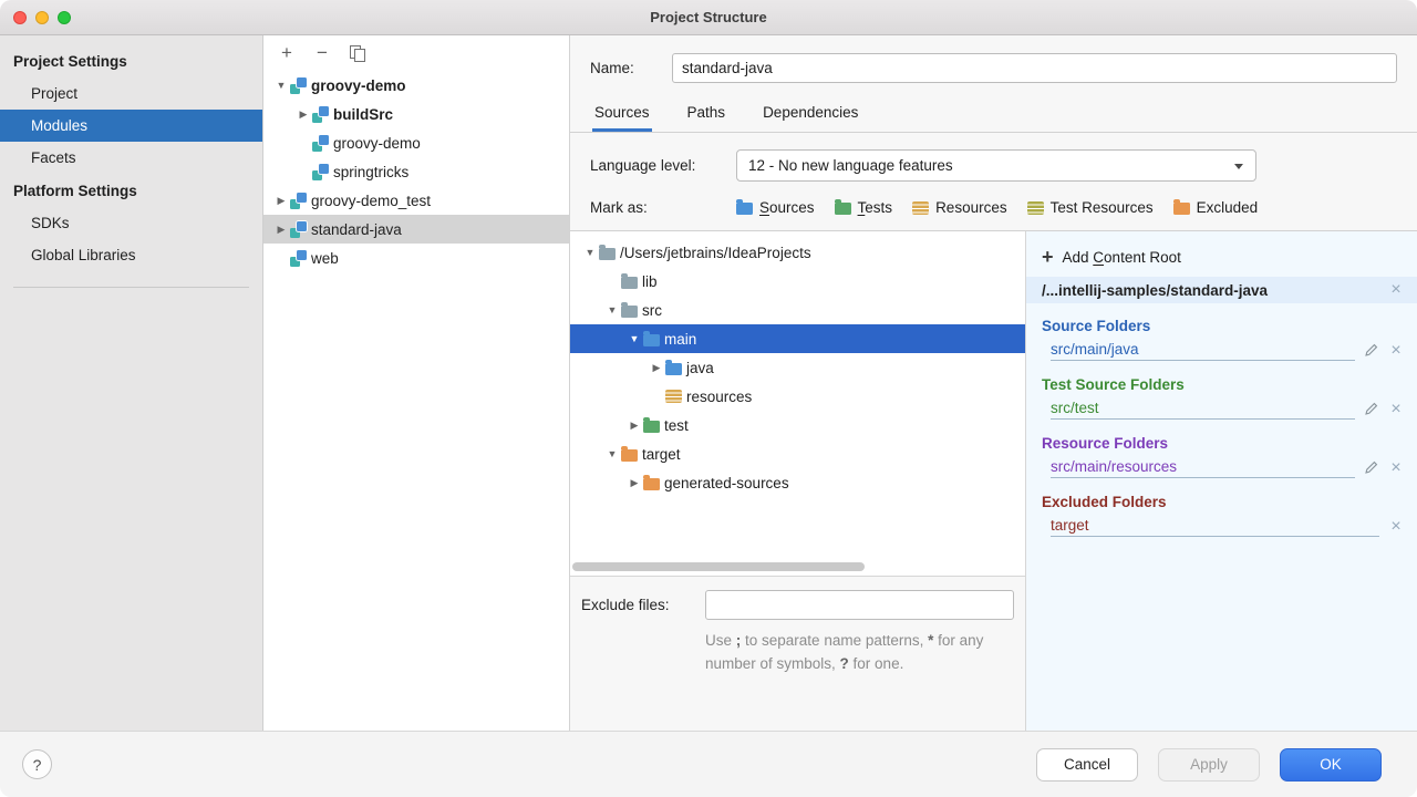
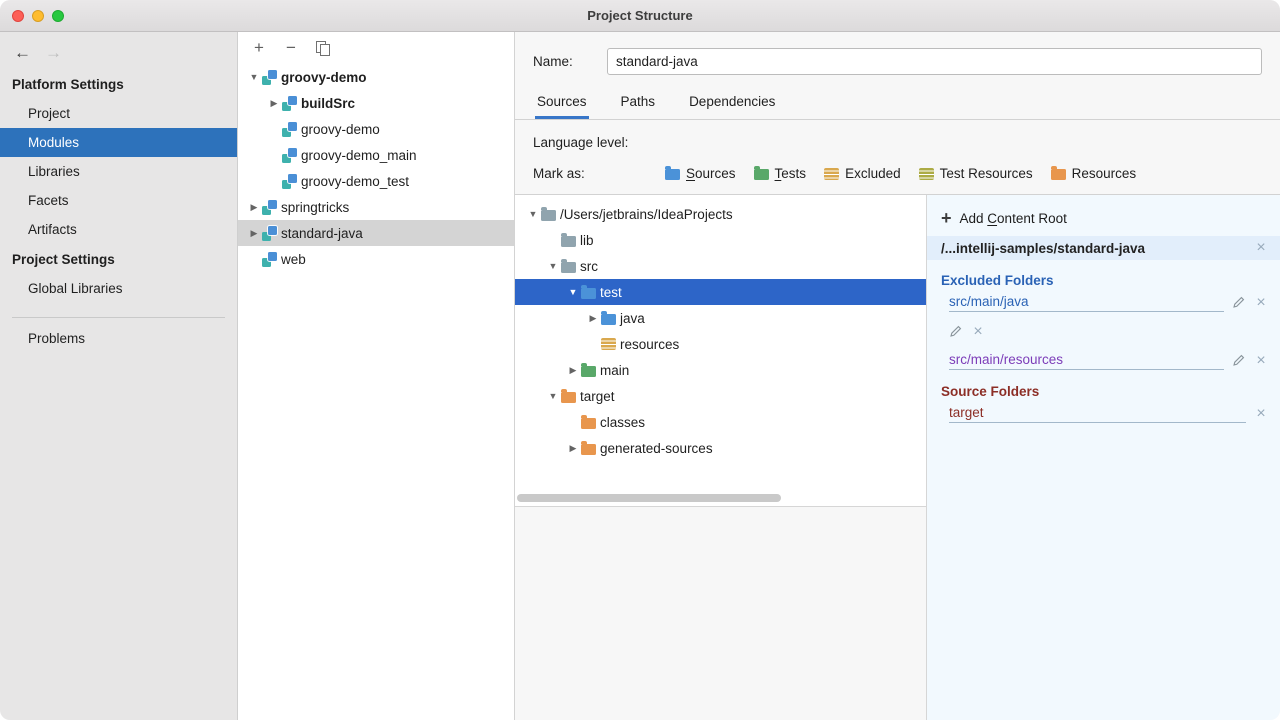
  Project Structure
+ ←
+ →
- Project Settings
+ Platform Settings
  Project
  Modules
+ Libraries
  Facets
+ Artifacts
- Platform Settings
+ Project Settings
- SDKs
  Global Libraries
+ Problems
  +
  −
  ▼
  groovy-demo
  ▶
  buildSrc
  groovy-demo
+ groovy-demo_main
- springtricks
+ groovy-demo_test
  ▶
- groovy-demo_test
+ springtricks
  ▶
  standard-java
  web
  Name:
  standard-java
  Sources
  Paths
  Dependencies
  Language level:
- 12 - No new language features
  Mark as:
  Sources
  Tests
- Resources
+ Excluded
  Test Resources
- Excluded
+ Resources
  ▼
  /Users/jetbrains/IdeaProjects
  lib
  ▼
  src
  ▼
- main
+ test
  ▶
  java
  resources
  ▶
- test
+ main
  ▼
  target
+ classes
  ▶
  generated-sources
- Exclude files:
- Use ; to separate name patterns, * for any number of symbols, ? for one.
  +
  Add Content Root
  /...intellij-samples/standard-java
  ×
- Source Folders
+ Excluded Folders
  src/main/java
  ×
- Test Source Folders
- src/test
  ×
- Resource Folders
  src/main/resources
  ×
- Excluded Folders
+ Source Folders
  target
  ×
- ?
- Cancel
- Apply
- OK
